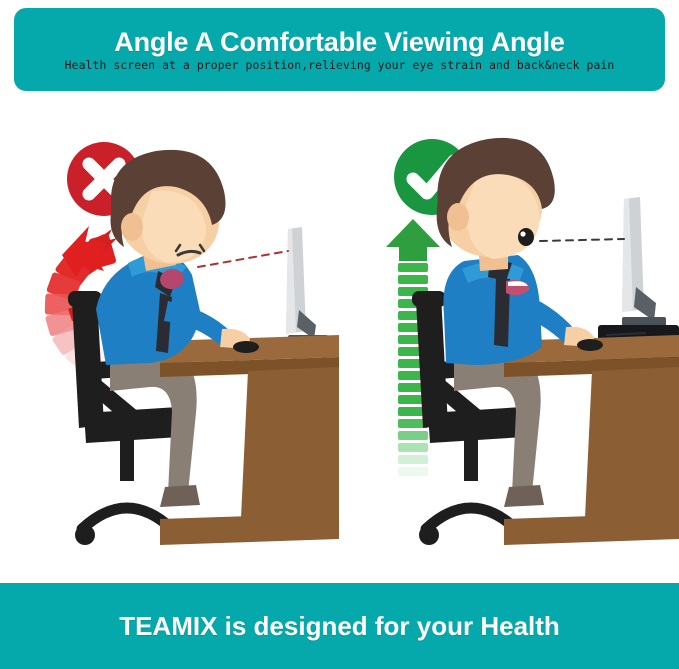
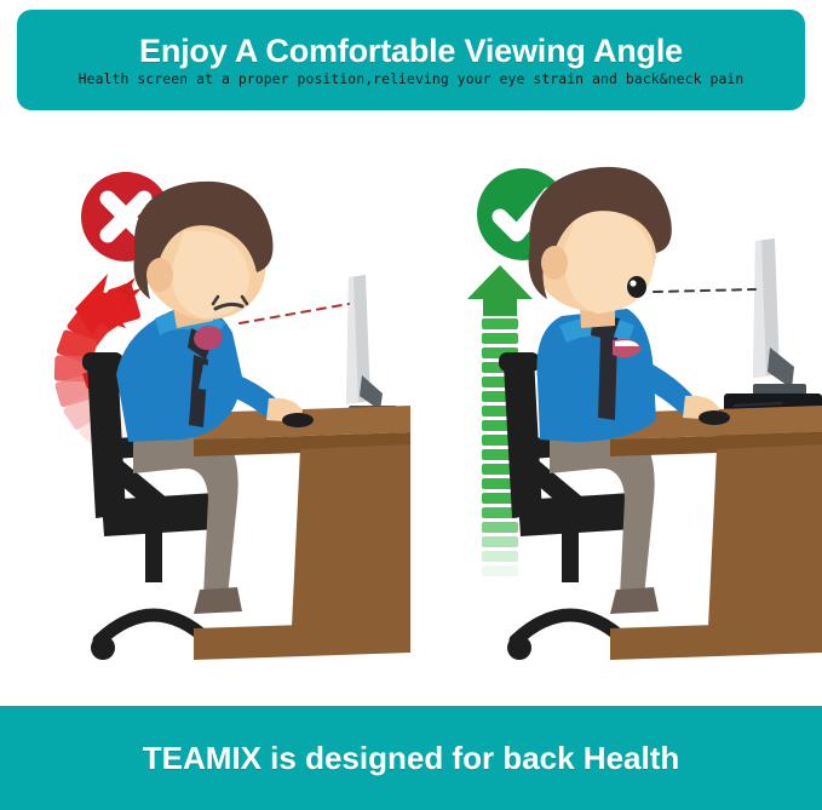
- Angle A Comfortable Viewing Angle
+ Enjoy A Comfortable Viewing Angle
  Health screen at a proper position,relieving your eye strain and back&neck pain
- TEAMIX is designed for your Health
+ TEAMIX is designed for back Health
